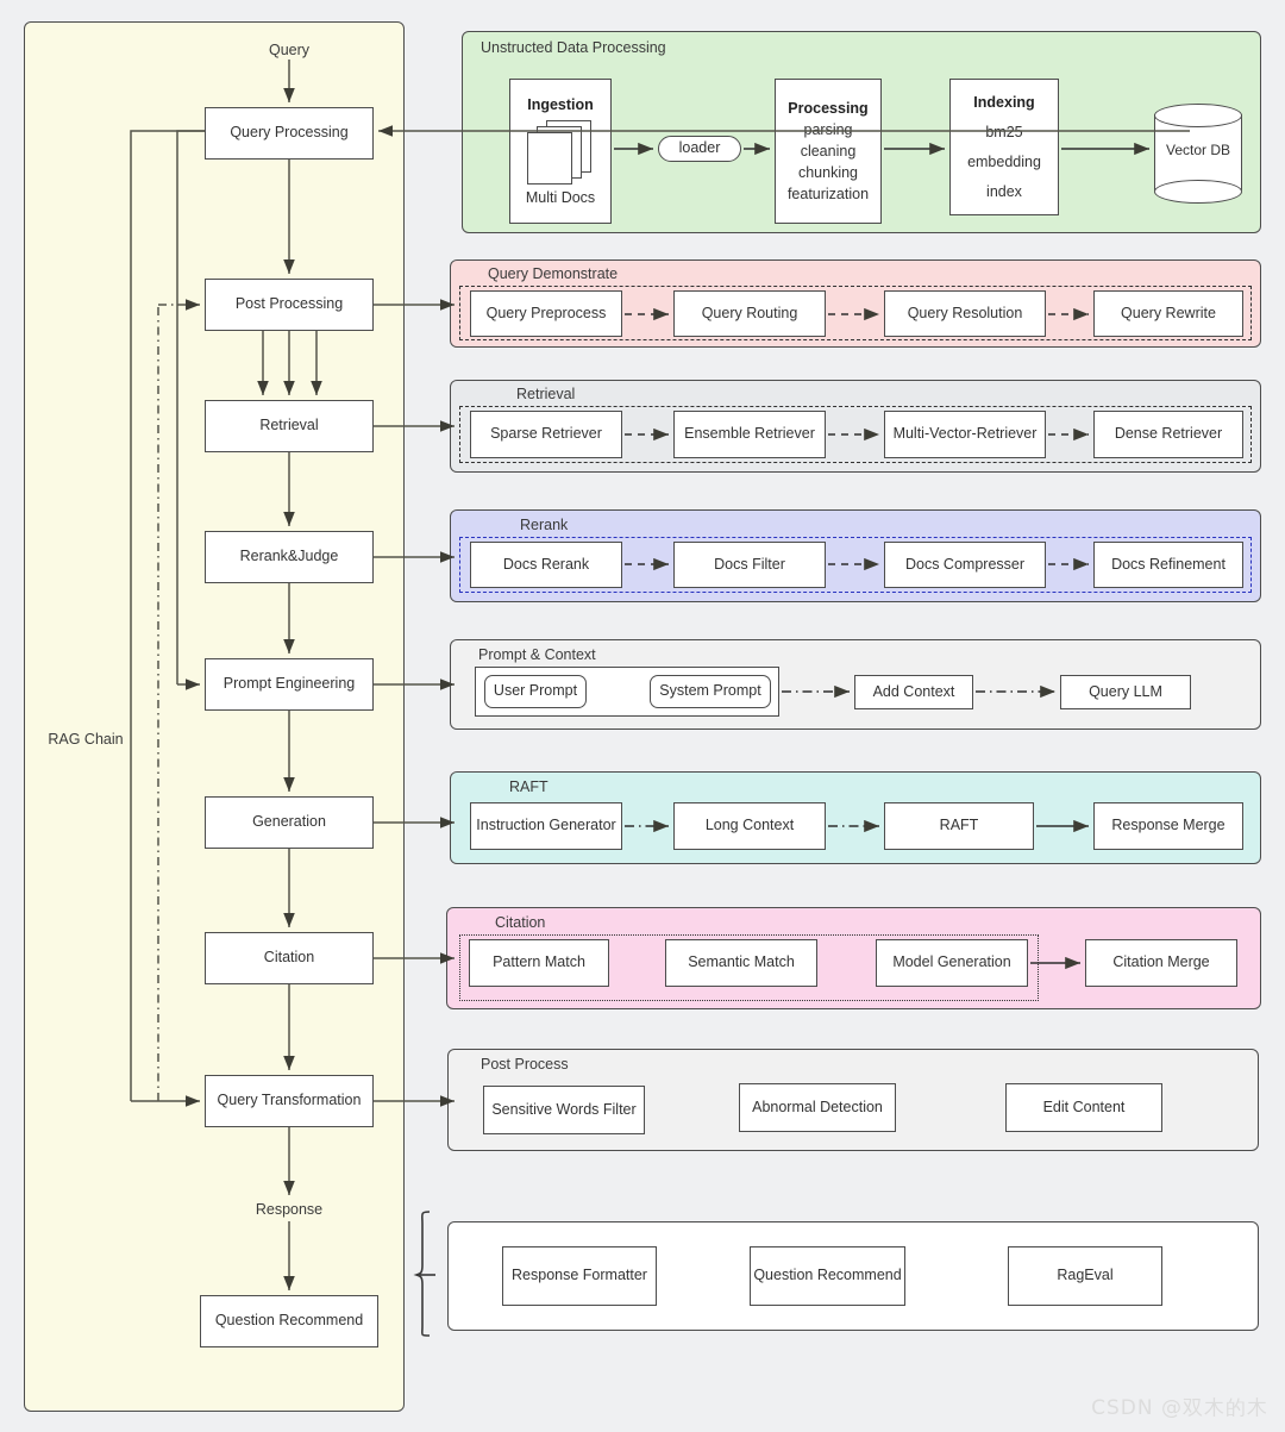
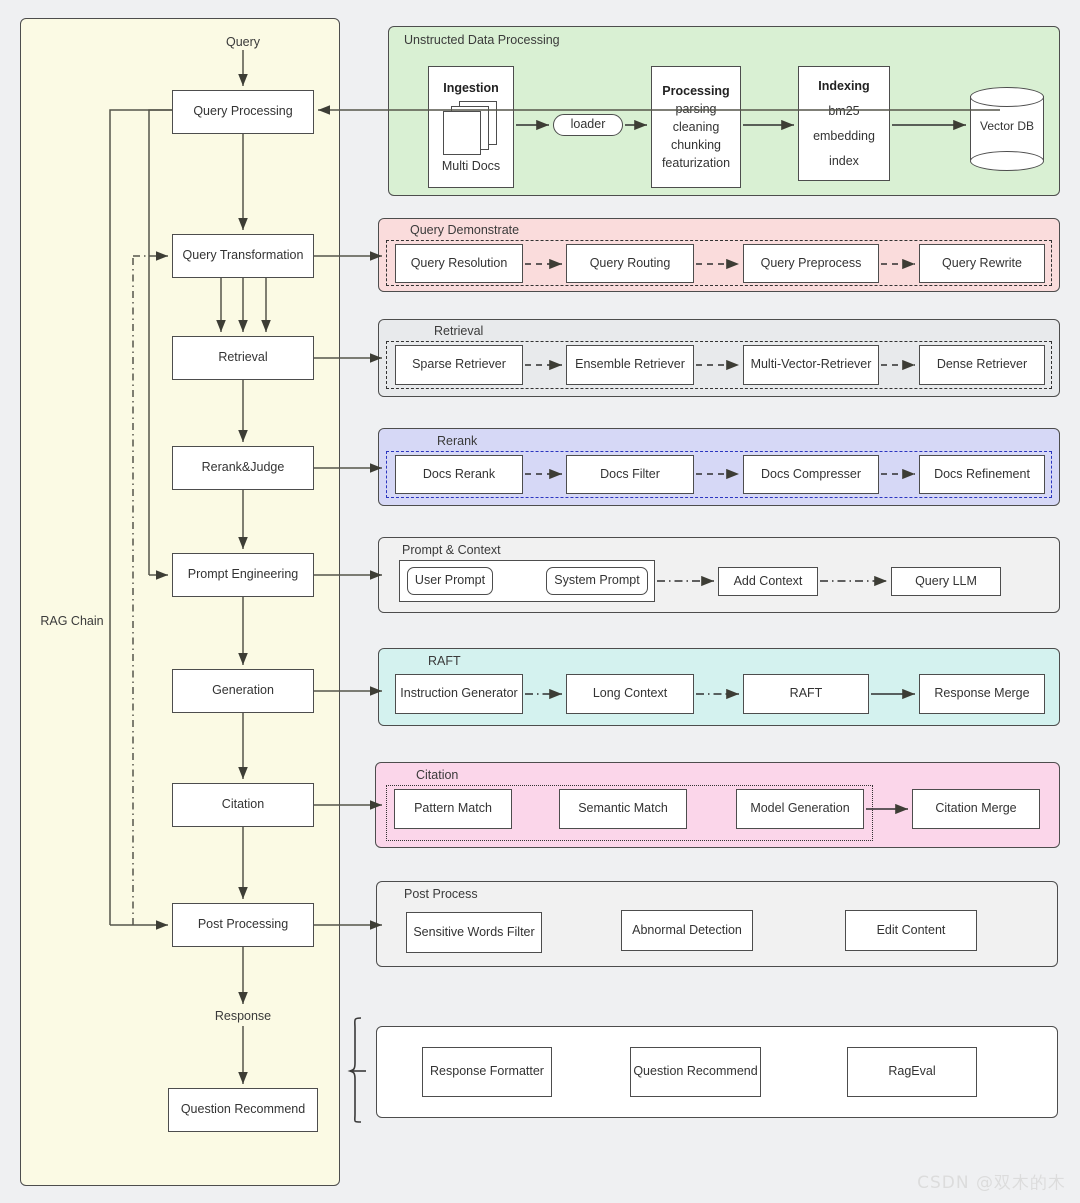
  Query
  RAG Chain
  Query Processing
- Post Processing
+ Query Transformation
  Retrieval
  Rerank&Judge
  Prompt Engineering
  Generation
  Citation
- Query Transformation
+ Post Processing
  Response
  Question Recommend
  Unstructed Data Processing
  Ingestion
  Multi Docs
  loader
  Processing
  parsing
  cleaning
  chunking
  featurization
  Indexing
  bm25
  embedding
  index
  Vector DB
  Query Demonstrate
- Query Preprocess
+ Query Resolution
  Query Routing
- Query Resolution
+ Query Preprocess
  Query Rewrite
  Retrieval
  Sparse Retriever
  Ensemble Retriever
  Multi-Vector-Retriever
  Dense Retriever
  Rerank
  Docs Rerank
  Docs Filter
  Docs Compresser
  Docs Refinement
  Prompt & Context
  User Prompt
  System Prompt
  Add Context
  Query LLM
  RAFT
  Instruction Generator
  Long Context
  RAFT
  Response Merge
  Citation
  Pattern Match
  Semantic Match
  Model Generation
  Citation Merge
  Post Process
  Sensitive Words Filter
  Abnormal Detection
  Edit Content
  Response Formatter
  Question Recommend
  RagEval
